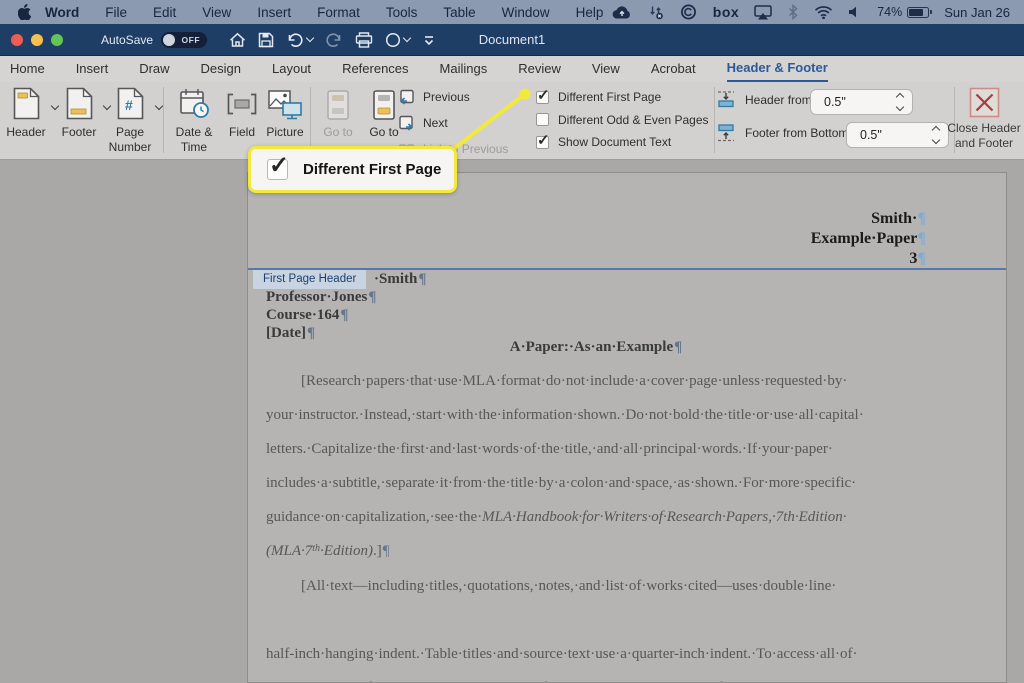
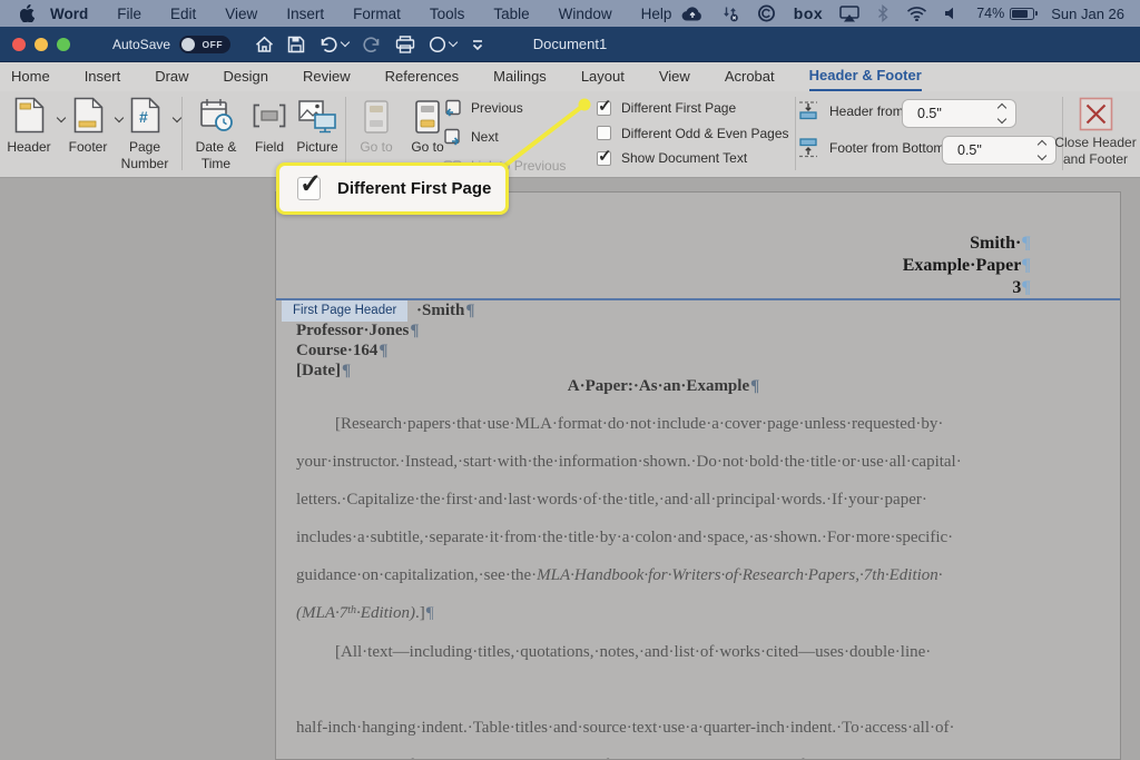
  Word
  File
  Edit
  View
  Insert
  Format
  Tools
  Table
  Window
  Help
  box
  74%
  Sun Jan 26
  AutoSave
  OFF
  Document1
  Home
  Insert
  Draw
  Design
- Layout
+ Review
  References
  Mailings
- Review
+ Layout
  View
  Acrobat
  Header & Footer
  Header
  Footer
  #
  Page Number
  Date & Time
  Field
  Picture
  Go to
  Go to
  Previous
  Next
  ✓
  Different First Page
  Different Odd & Even Pages
  ✓
  Show Document Text
  Header from
  0.5"
  Footer from Bottom
  0.5"
  Close Header and Footer
  Smith·¶
  Example·Paper¶
  3¶
  First Page Header
  ·Smith¶
  Professor·Jones¶
  Course·164¶
  [Date]¶
  A·Paper:·As·an·Example¶
  [Research·papers·that·use·MLA·format·do·not·include·a·cover·page·unless·requested·by·
  your·instructor.·Instead,·start·with·the·information·shown.·Do·not·bold·the·title·or·use·all·capital·
  letters.·Capitalize·the·first·and·last·words·of·the·title,·and·all·principal·words.·If·your·paper·
  includes·a·subtitle,·separate·it·from·the·title·by·a·colon·and·space,·as·shown.·For·more·specific·
  guidance·on·capitalization,·see·the·MLA·Handbook·for·Writers·of·Research·Papers,·7th·Edition·
  (MLA·7th·Edition).]¶
  [All·text—including·titles,·quotations,·notes,·and·list·of·works·cited—uses·double·line·
  half-inch·hanging·indent.·Table·titles·and·source·text·use·a·quarter-inch·indent.·To·access·all·of·
  ✓
  Different First Page
